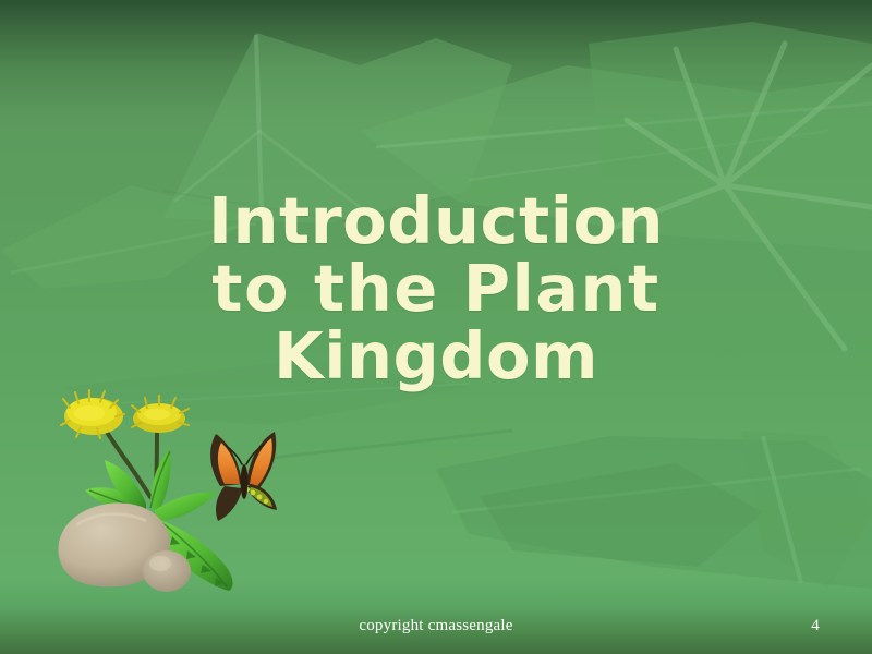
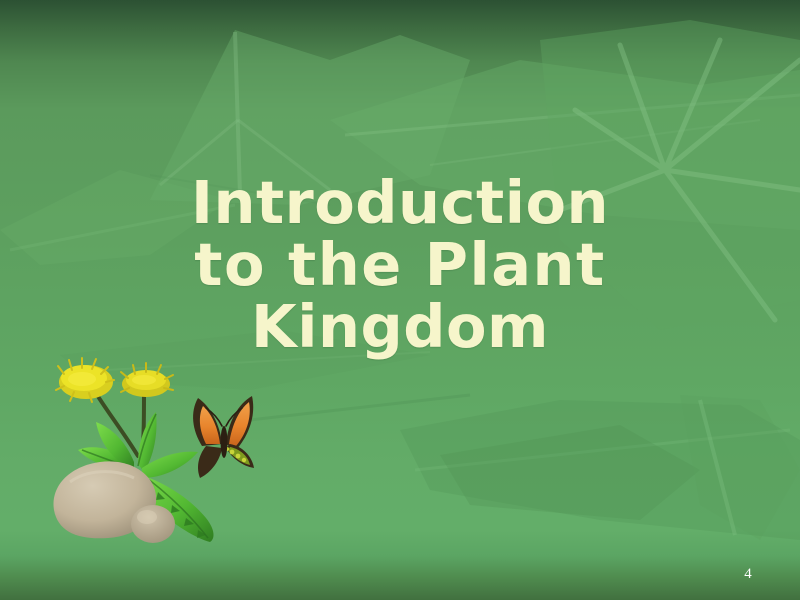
  Introduction
  to the Plant
  Kingdom
- copyright cmassengale
  4
